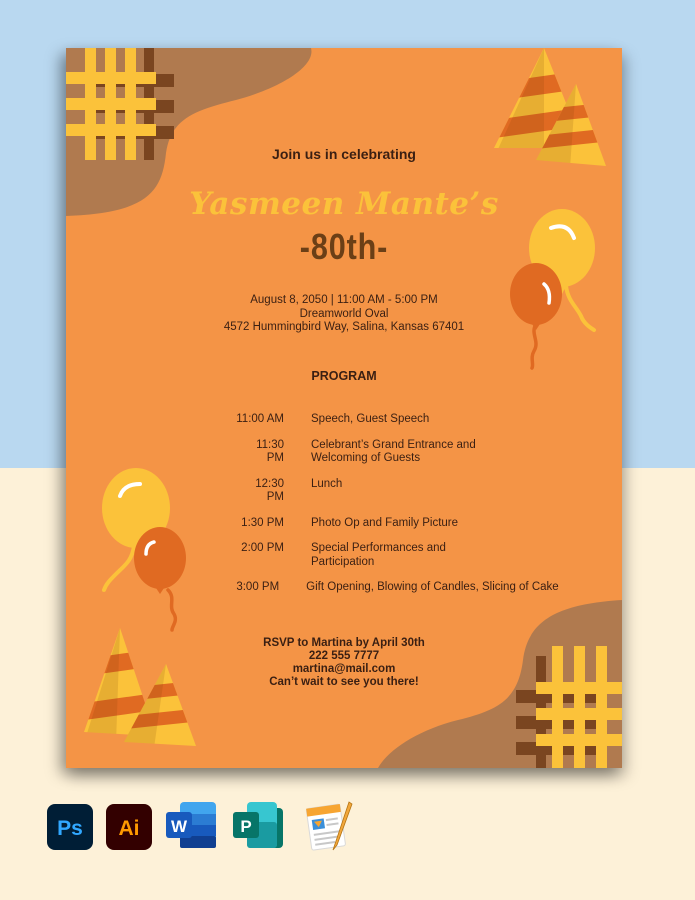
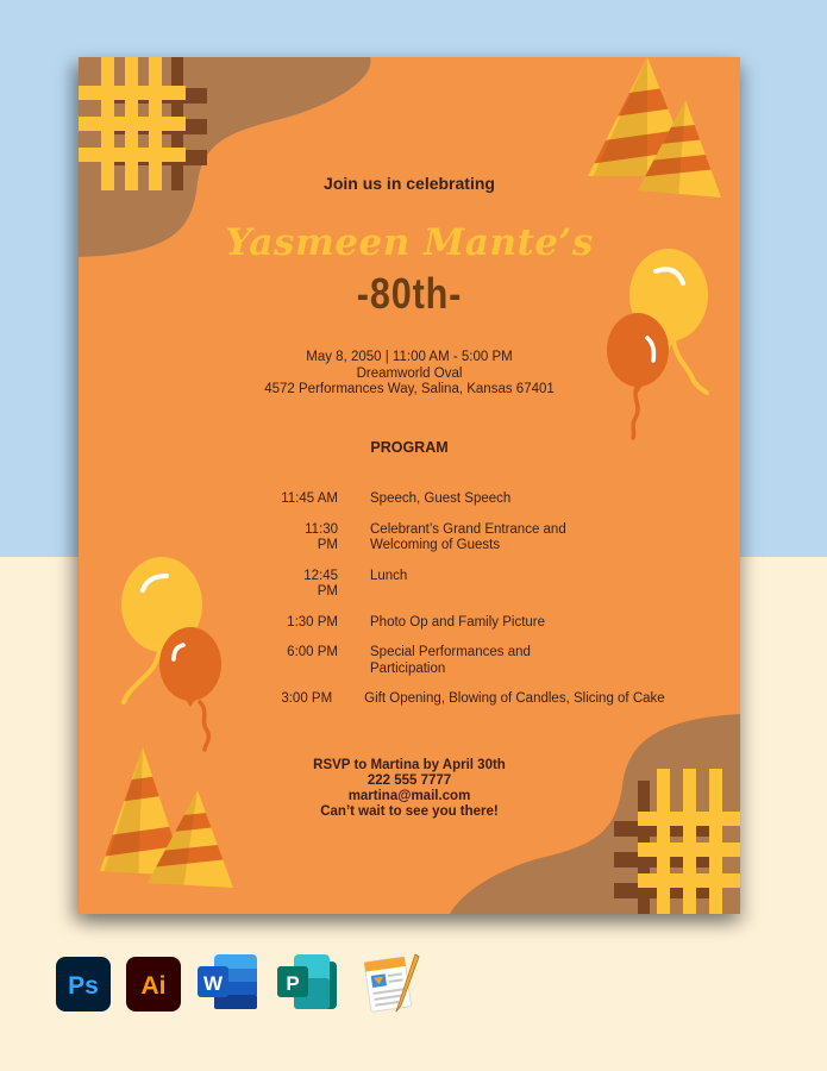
  Join us in celebrating
  Yasmeen Mante’s
  -80th-
- August 8, 2050 | 11:00 AM - 5:00 PM
+ May 8, 2050 | 11:00 AM - 5:00 PM
  Dreamworld Oval
- 4572 Hummingbird Way, Salina, Kansas 67401
+ 4572 Performances Way, Salina, Kansas 67401
  PROGRAM
- 11:00 AM
+ 11:45 AM
  Speech, Guest Speech
  11:30 PM
  Celebrant’s Grand Entrance and
  Welcoming of Guests
- 12:30 PM
+ 12:45 PM
  Lunch
  1:30 PM
  Photo Op and Family Picture
- 2:00 PM
+ 6:00 PM
  Special Performances and
  Participation
  3:00 PM
  Gift Opening, Blowing of Candles, Slicing of Cake
  RSVP to Martina by April 30th
  222 555 7777
  martina@mail.com
  Can’t wait to see you there!
  Ps
  Ai
  W
  P
